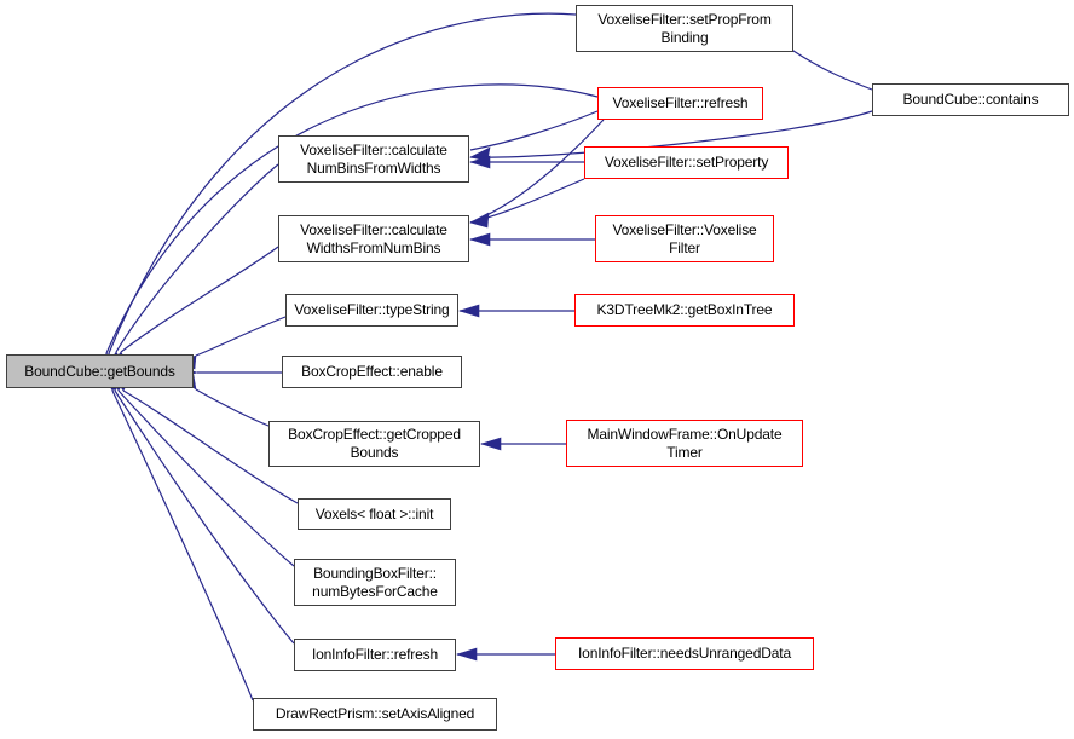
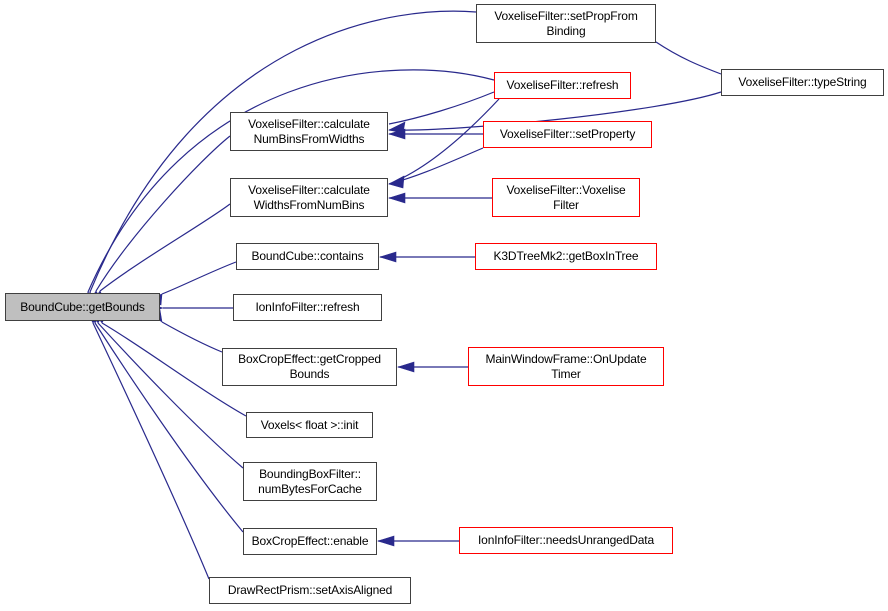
  BoundCube::getBounds
  VoxeliseFilter::setPropFrom
  Binding
- BoundCube::contains
+ VoxeliseFilter::typeString
  VoxeliseFilter::refresh
  VoxeliseFilter::calculate
  NumBinsFromWidths
  VoxeliseFilter::setProperty
  VoxeliseFilter::calculate
  WidthsFromNumBins
  VoxeliseFilter::Voxelise
  Filter
- VoxeliseFilter::typeString
+ BoundCube::contains
  K3DTreeMk2::getBoxInTree
- BoxCropEffect::enable
+ IonInfoFilter::refresh
  BoxCropEffect::getCropped
  Bounds
  MainWindowFrame::OnUpdate
  Timer
  Voxels< float >::init
  BoundingBoxFilter::
  numBytesForCache
- IonInfoFilter::refresh
+ BoxCropEffect::enable
  IonInfoFilter::needsUnrangedData
  DrawRectPrism::setAxisAligned
